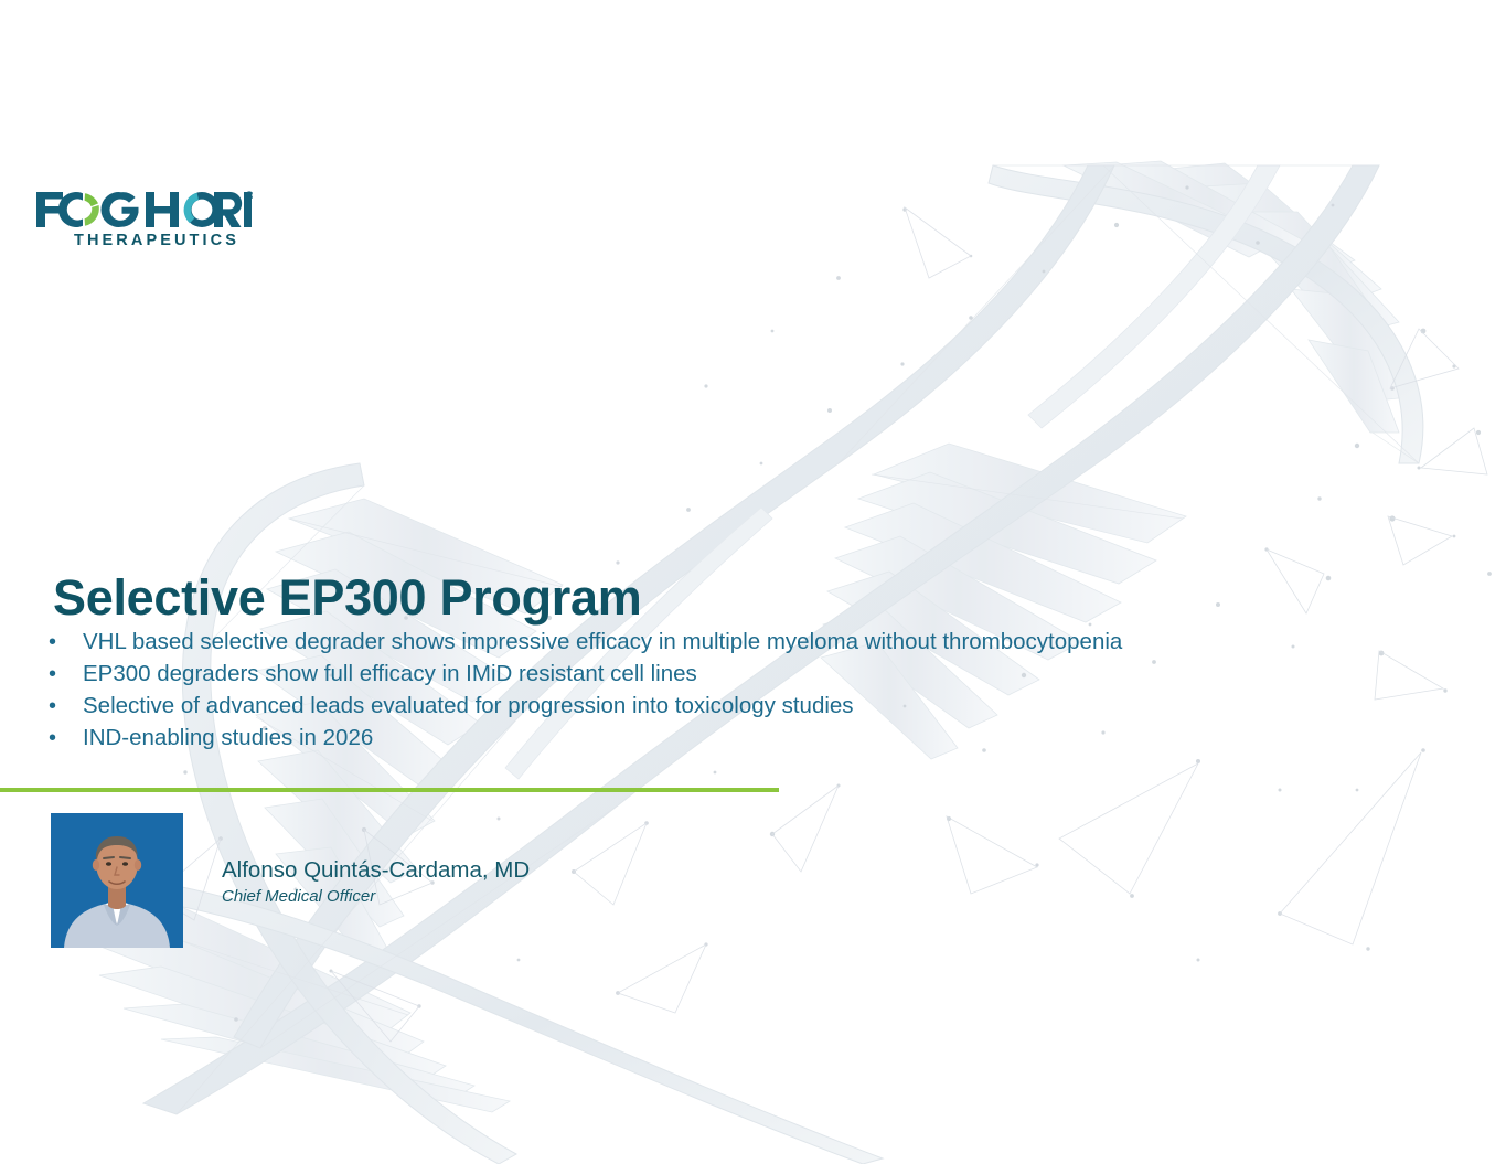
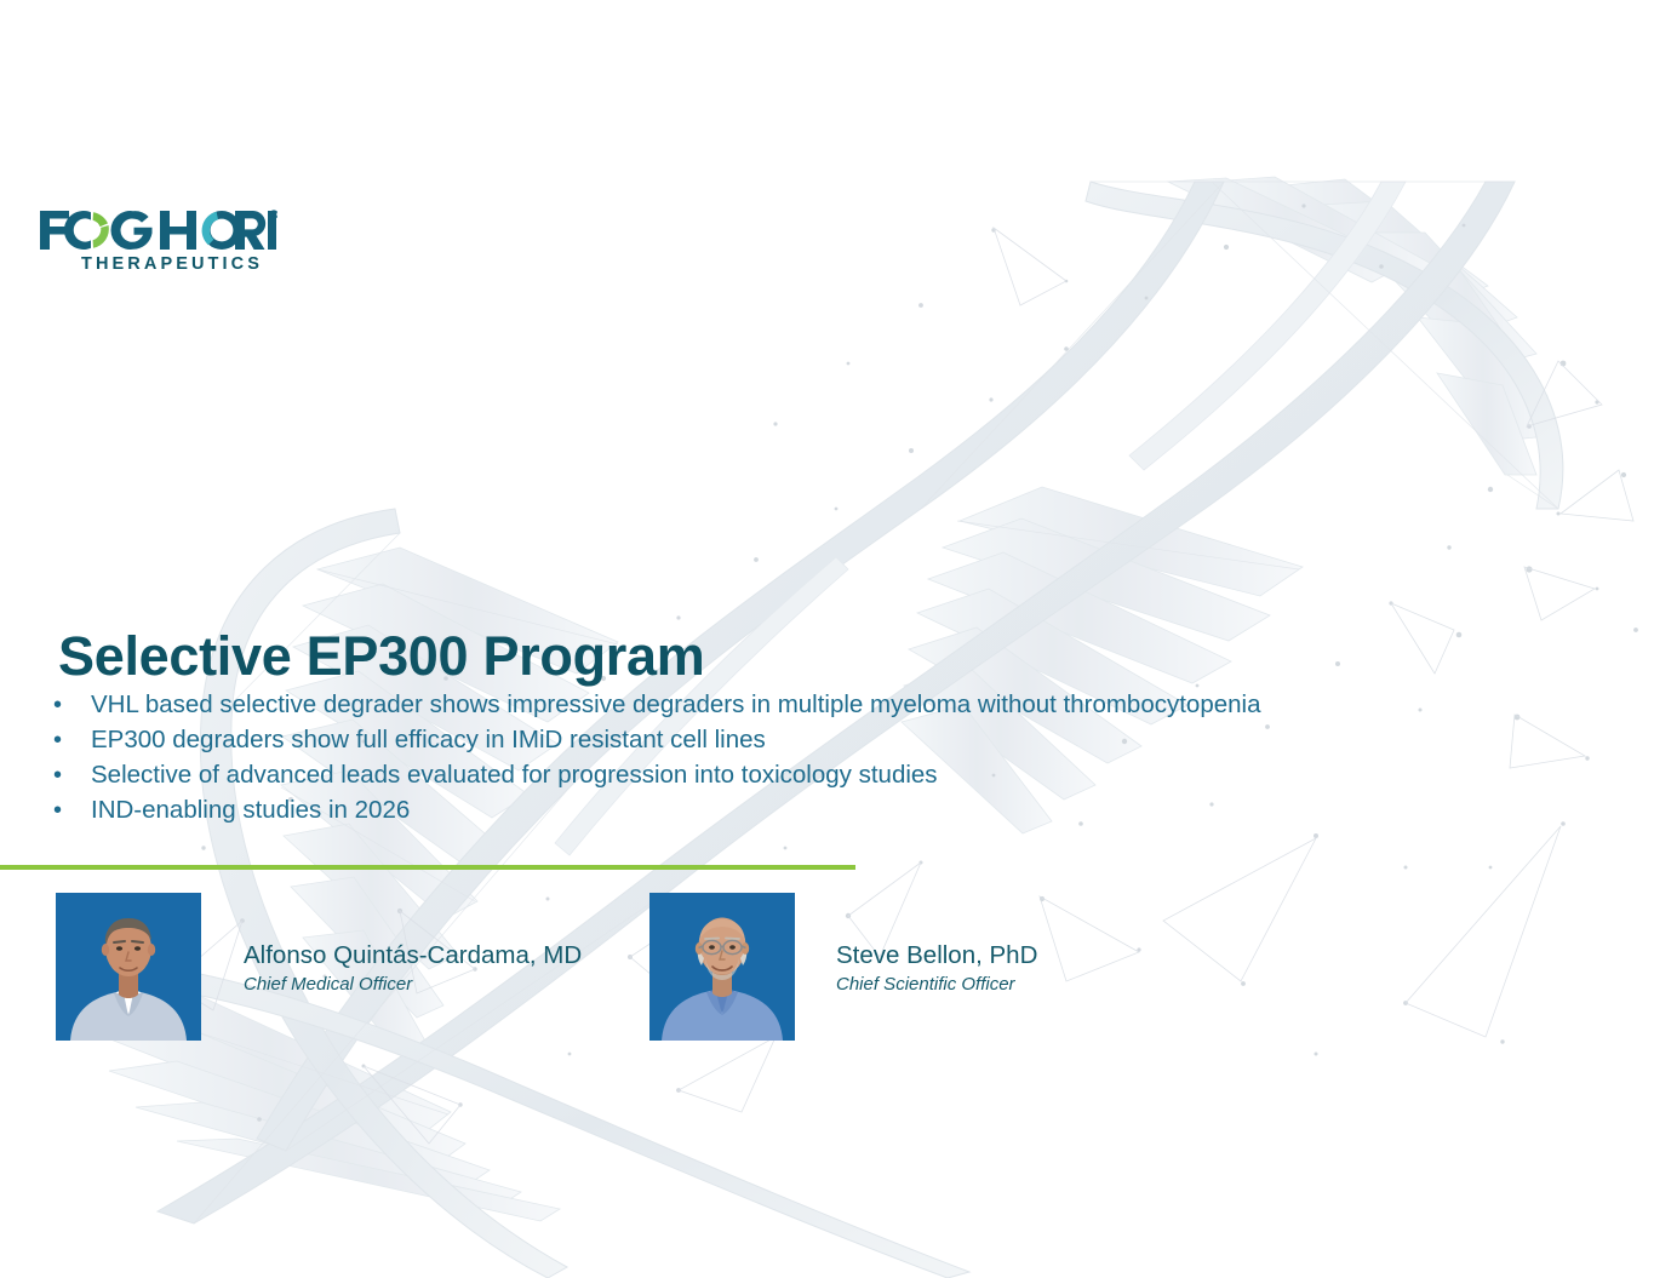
  THERAPEUTICS
  Selective EP300 Program
  •
- VHL based selective degrader shows impressive efficacy in multiple myeloma without thrombocytopenia
+ VHL based selective degrader shows impressive degraders in multiple myeloma without thrombocytopenia
  •
  EP300 degraders show full efficacy in IMiD resistant cell lines
  •
  Selective of advanced leads evaluated for progression into toxicology studies
  •
  IND-enabling studies in 2026
  Alfonso Quintás-Cardama, MD
  Chief Medical Officer
+ Steve Bellon, PhD
+ Chief Scientific Officer
